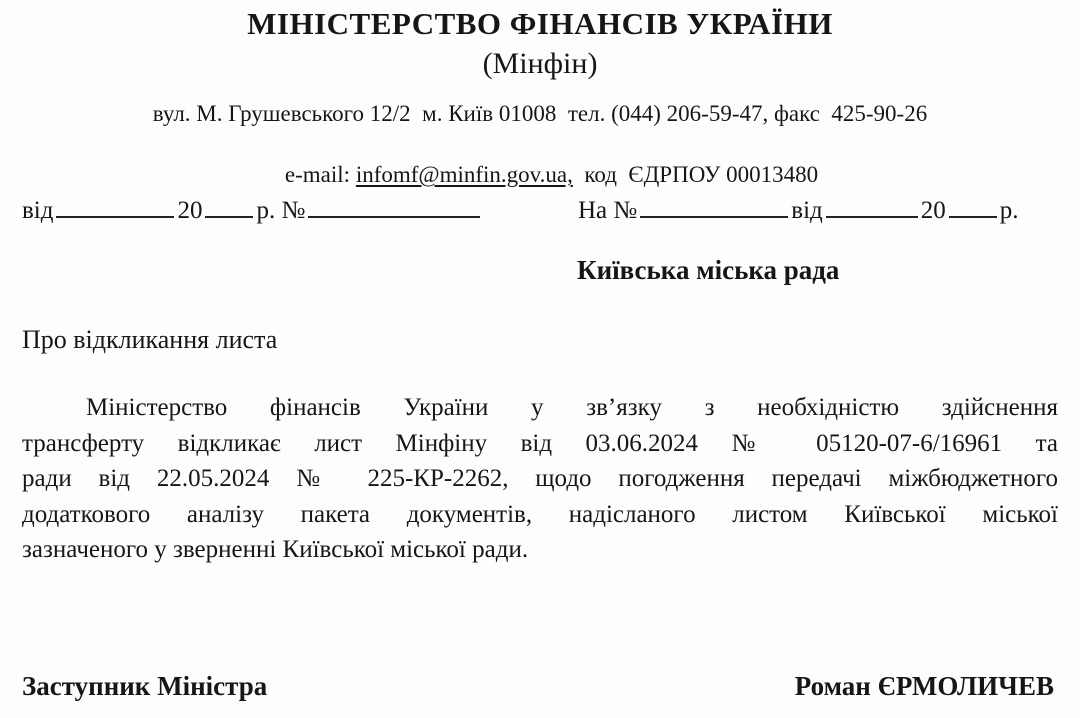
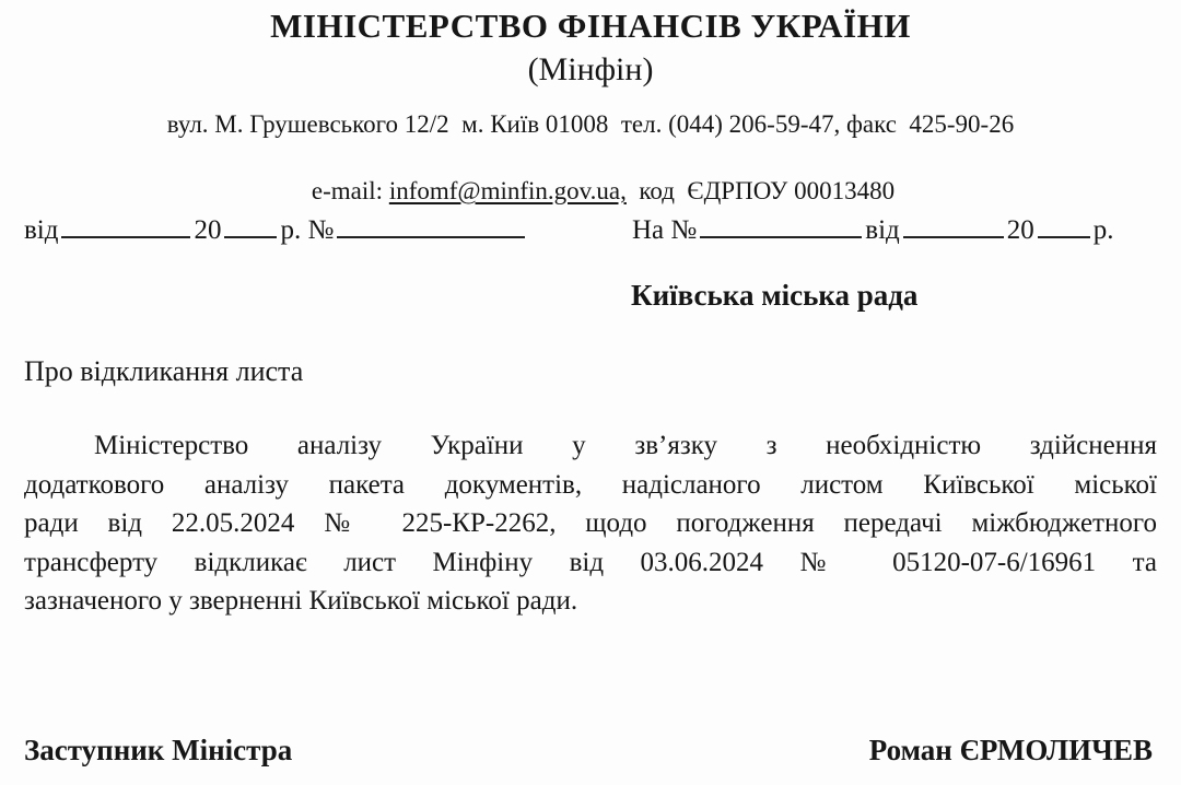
  МІНІСТЕРСТВО ФІНАНСІВ УКРАЇНИ
  (Мінфін)
  вул. М. Грушевського 12/2 м. Київ 01008 тел. (044) 206-59-47, факс 425-90-26
  e-mail: infomf@minfin.gov.ua, код ЄДРПОУ 00013480
  від 20 р. №
  На № від 20 р.
  Київська міська рада
  Про відкликання листа
- Міністерство фінансів України у зв’язку з необхідністю здійснення
+ Міністерство аналізу України у зв’язку з необхідністю здійснення
- трансферту відкликає лист Мінфіну від 03.06.2024 № 05120-07-6/16961 та
+ додаткового аналізу пакета документів, надісланого листом Київської міської
  ради від 22.05.2024 № 225-КР-2262, щодо погодження передачі міжбюджетного
- додаткового аналізу пакета документів, надісланого листом Київської міської
+ трансферту відкликає лист Мінфіну від 03.06.2024 № 05120-07-6/16961 та
  зазначеного у зверненні Київської міської ради.
  Заступник Міністра
  Роман ЄРМОЛИЧЕВ
